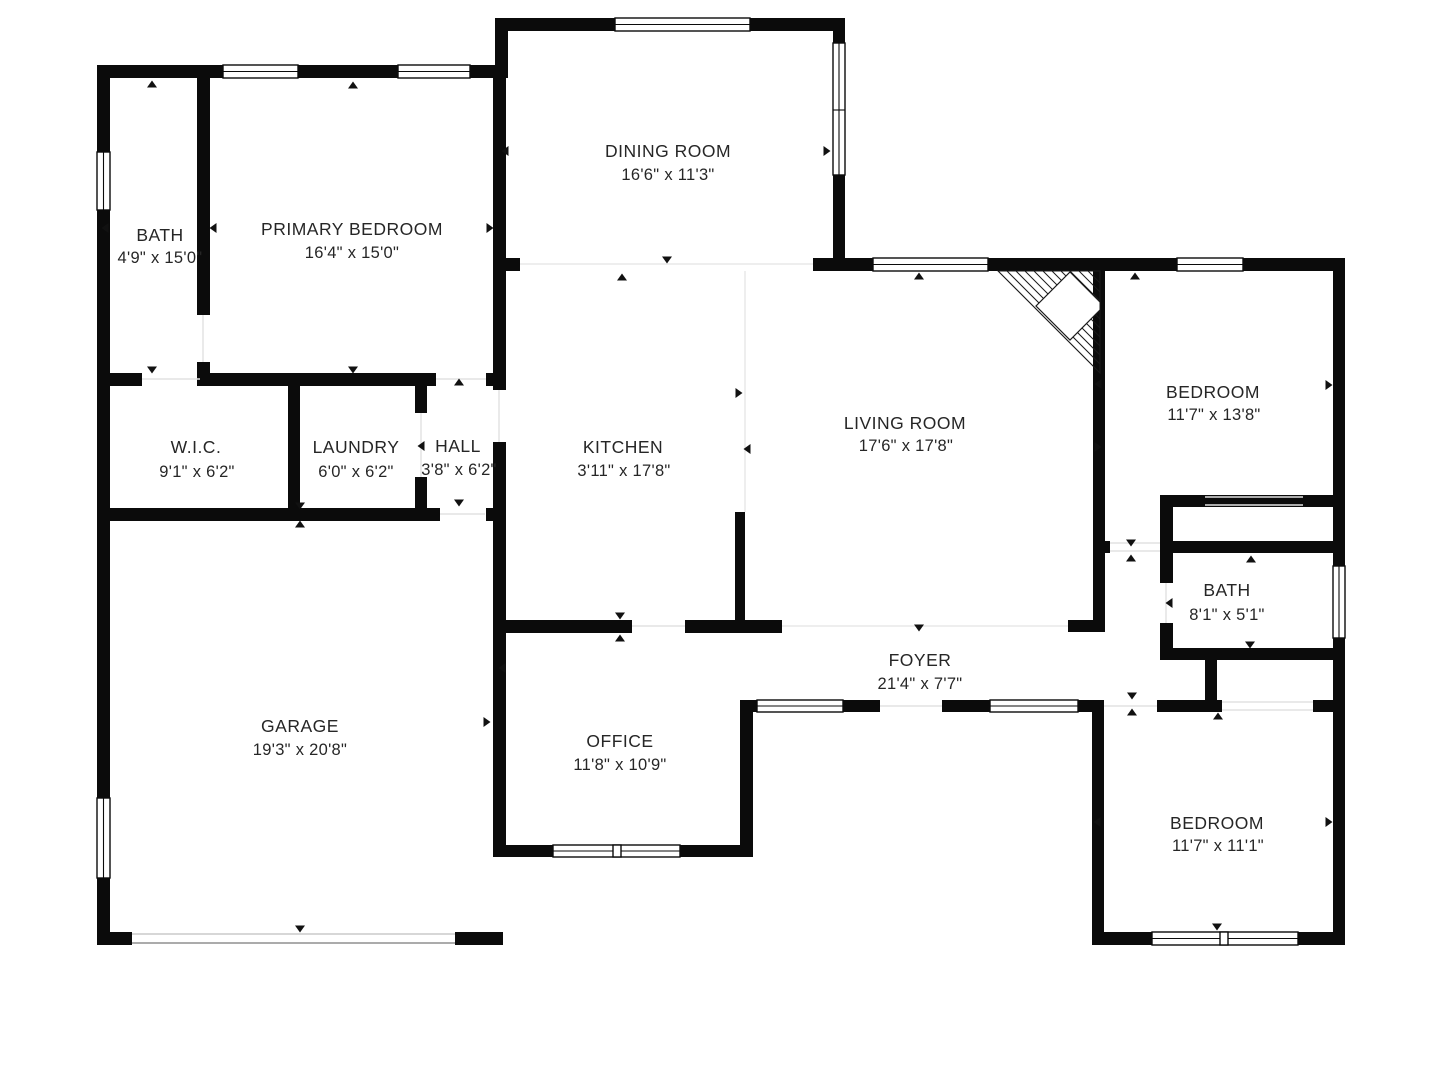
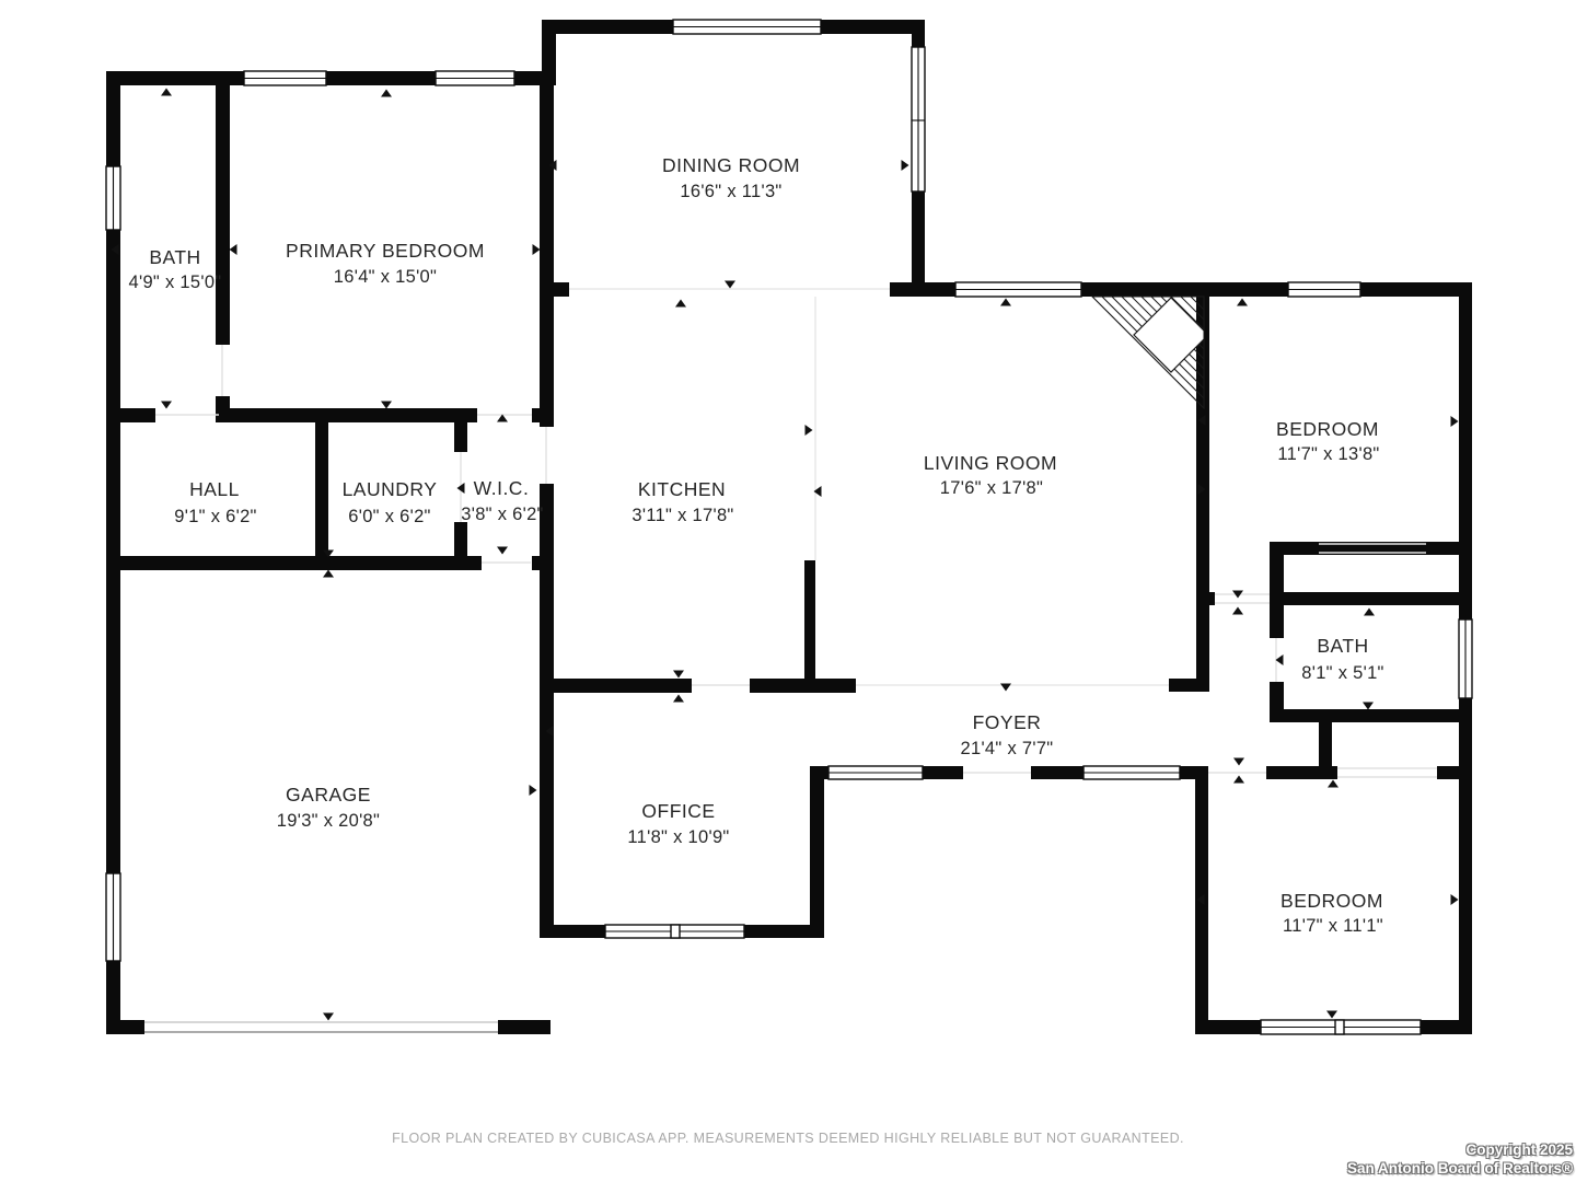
  BATH
  4'9" x 15'0"
  PRIMARY BEDROOM
  16'4" x 15'0"
  DINING ROOM
  16'6" x 11'3"
- W.I.C.
+ HALL
  9'1" x 6'2"
  LAUNDRY
  6'0" x 6'2"
- HALL
+ W.I.C.
  3'8" x 6'2"
  KITCHEN
  3'11" x 17'8"
  LIVING ROOM
  17'6" x 17'8"
  BEDROOM
  11'7" x 13'8"
  BATH
  8'1" x 5'1"
  GARAGE
  19'3" x 20'8"
  OFFICE
  11'8" x 10'9"
  FOYER
  21'4" x 7'7"
  BEDROOM
  11'7" x 11'1"
+ FLOOR PLAN CREATED BY CUBICASA APP. MEASUREMENTS DEEMED HIGHLY RELIABLE BUT NOT GUARANTEED.
+ Copyright 2025
+ San Antonio Board of Realtors®
